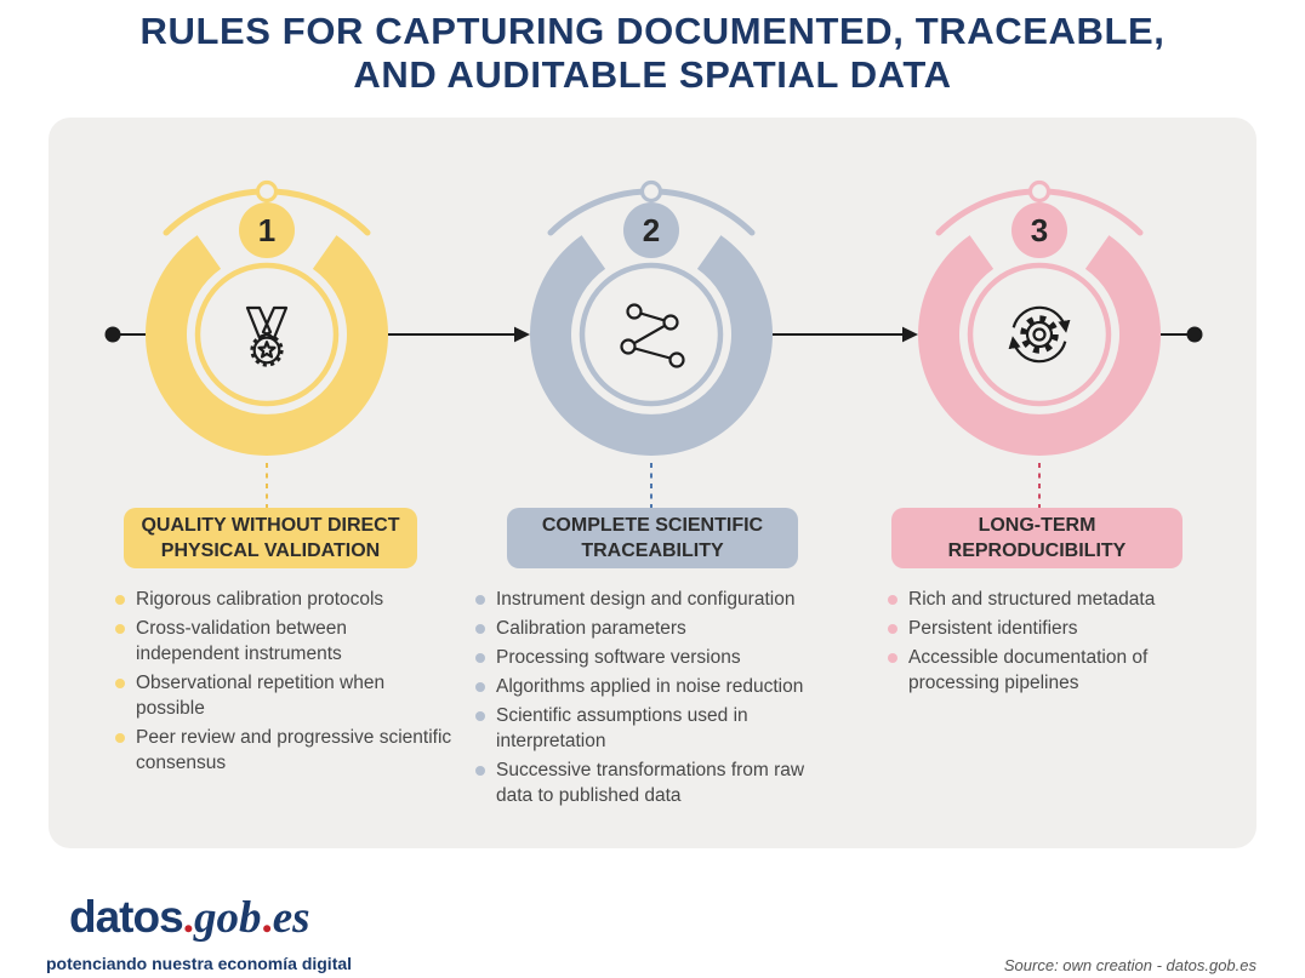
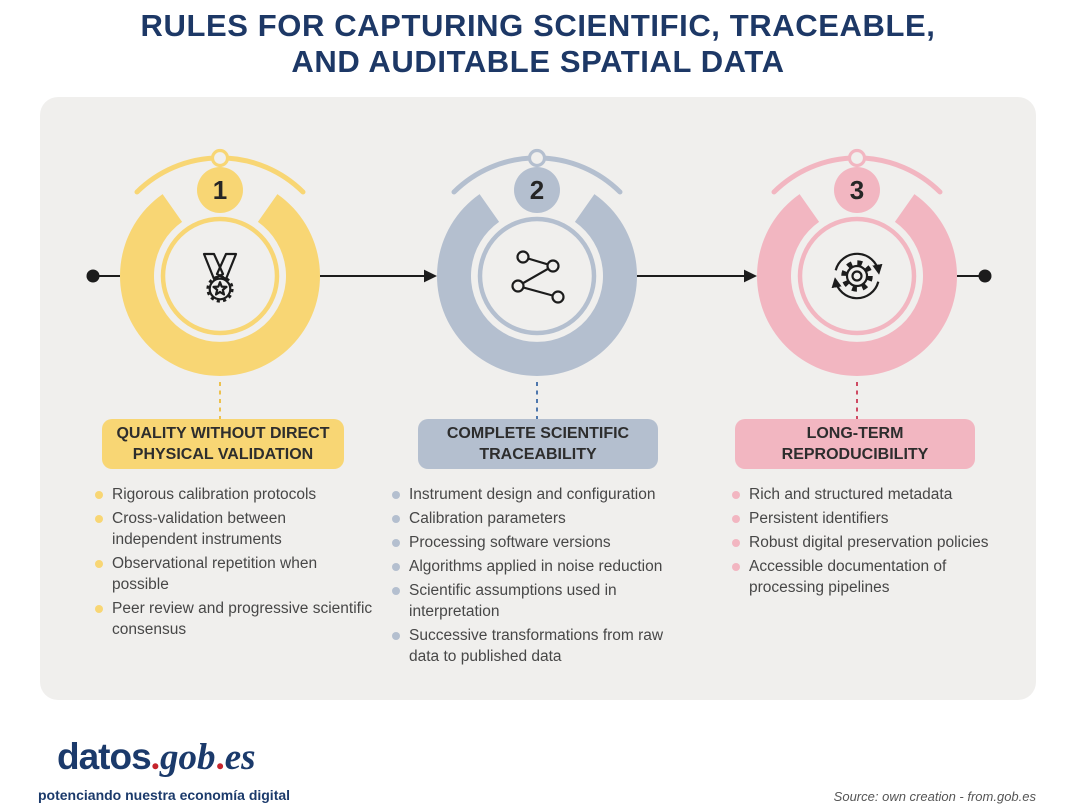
- RULES FOR CAPTURING DOCUMENTED, TRACEABLE,
+ RULES FOR CAPTURING SCIENTIFIC, TRACEABLE,
  AND AUDITABLE SPATIAL DATA
  1
  2
  3
  QUALITY WITHOUT DIRECT PHYSICAL VALIDATION
  COMPLETE SCIENTIFIC TRACEABILITY
  LONG-TERM REPRODUCIBILITY
  Rigorous calibration protocols
  Cross-validation between independent instruments
  Observational repetition when possible
  Peer review and progressive scientific consensus
  Instrument design and configuration
  Calibration parameters
  Processing software versions
  Algorithms applied in noise reduction
  Scientific assumptions used in interpretation
  Successive transformations from raw data to published data
  Rich and structured metadata
  Persistent identifiers
+ Robust digital preservation policies
  Accessible documentation of processing pipelines
  datos.gob.es
  potenciando nuestra economía digital
- Source: own creation - datos.gob.es
+ Source: own creation - from.gob.es
